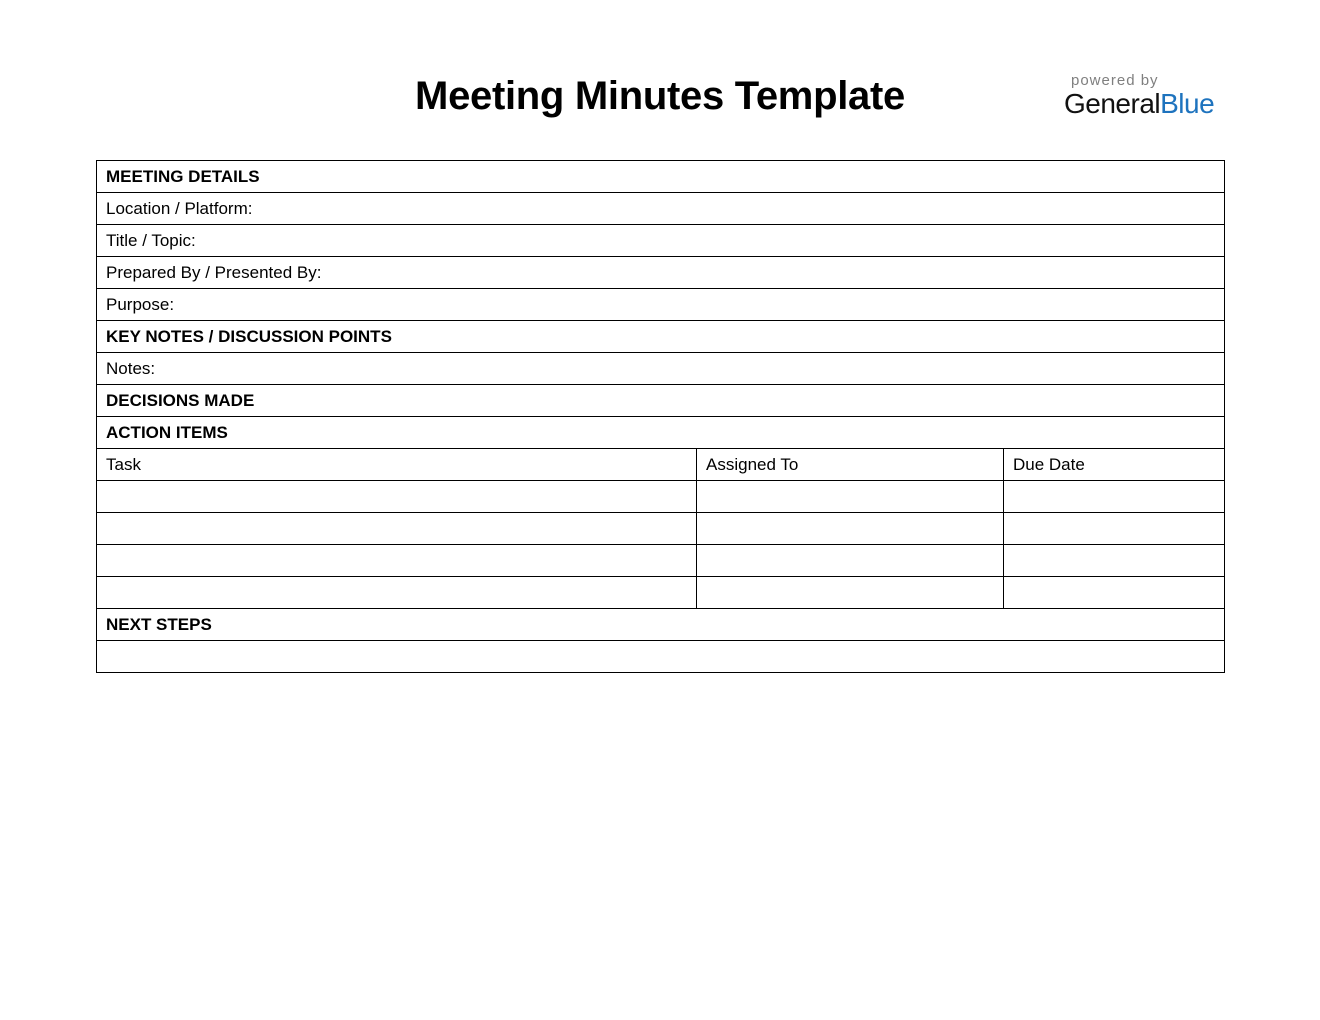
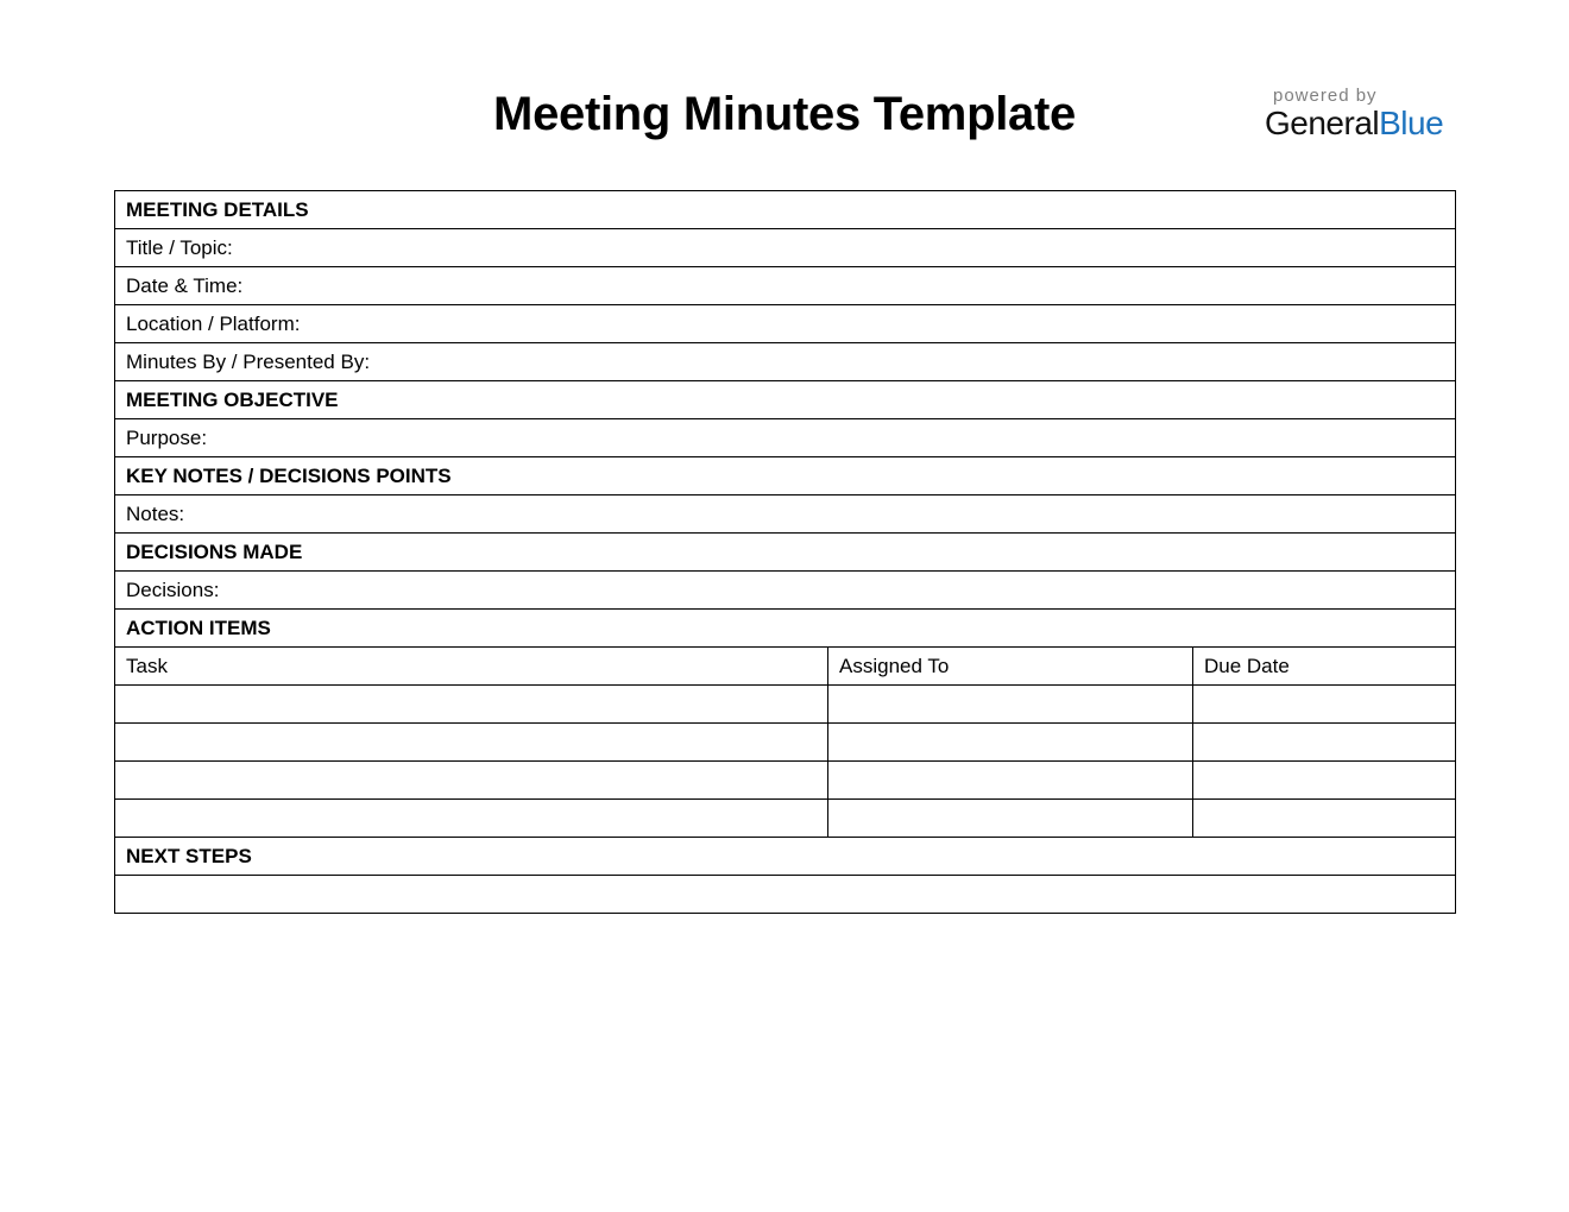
  Meeting Minutes Template
  powered by
  GeneralBlue
  MEETING DETAILS
- Location / Platform:
+ Title / Topic:
+ Date & Time:
- Title / Topic:
+ Location / Platform:
- Prepared By / Presented By:
+ Minutes By / Presented By:
+ MEETING OBJECTIVE
  Purpose:
- KEY NOTES / DISCUSSION POINTS
+ KEY NOTES / DECISIONS POINTS
  Notes:
  DECISIONS MADE
+ Decisions:
  ACTION ITEMS
  Task	Assigned To	Due Date
  NEXT STEPS
